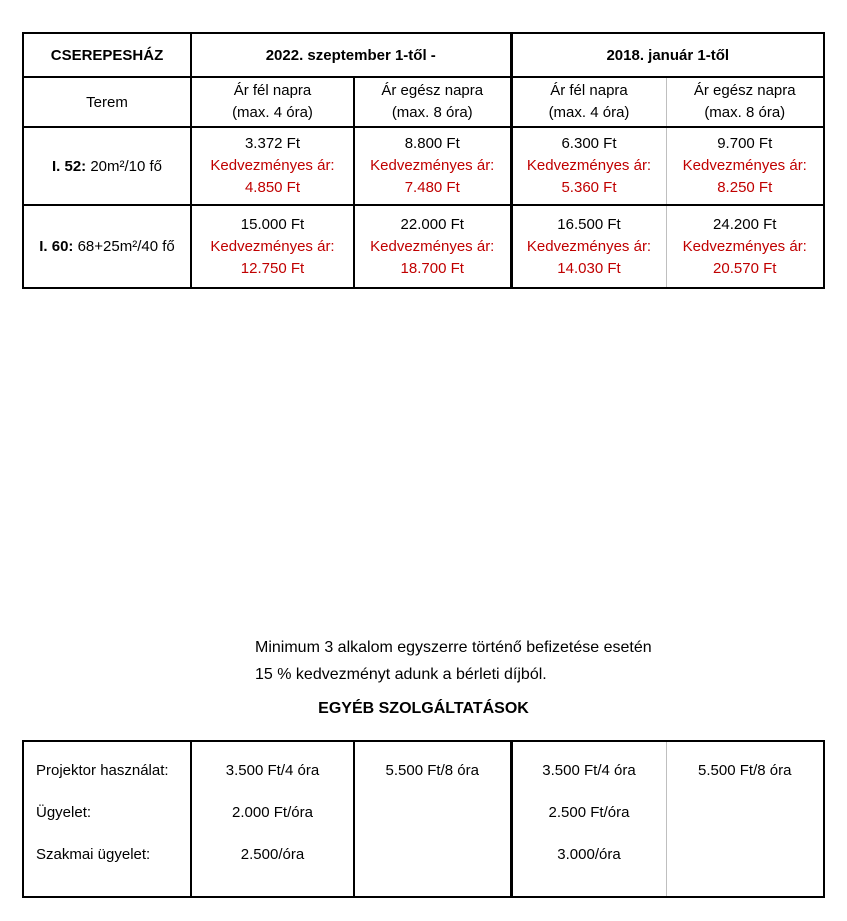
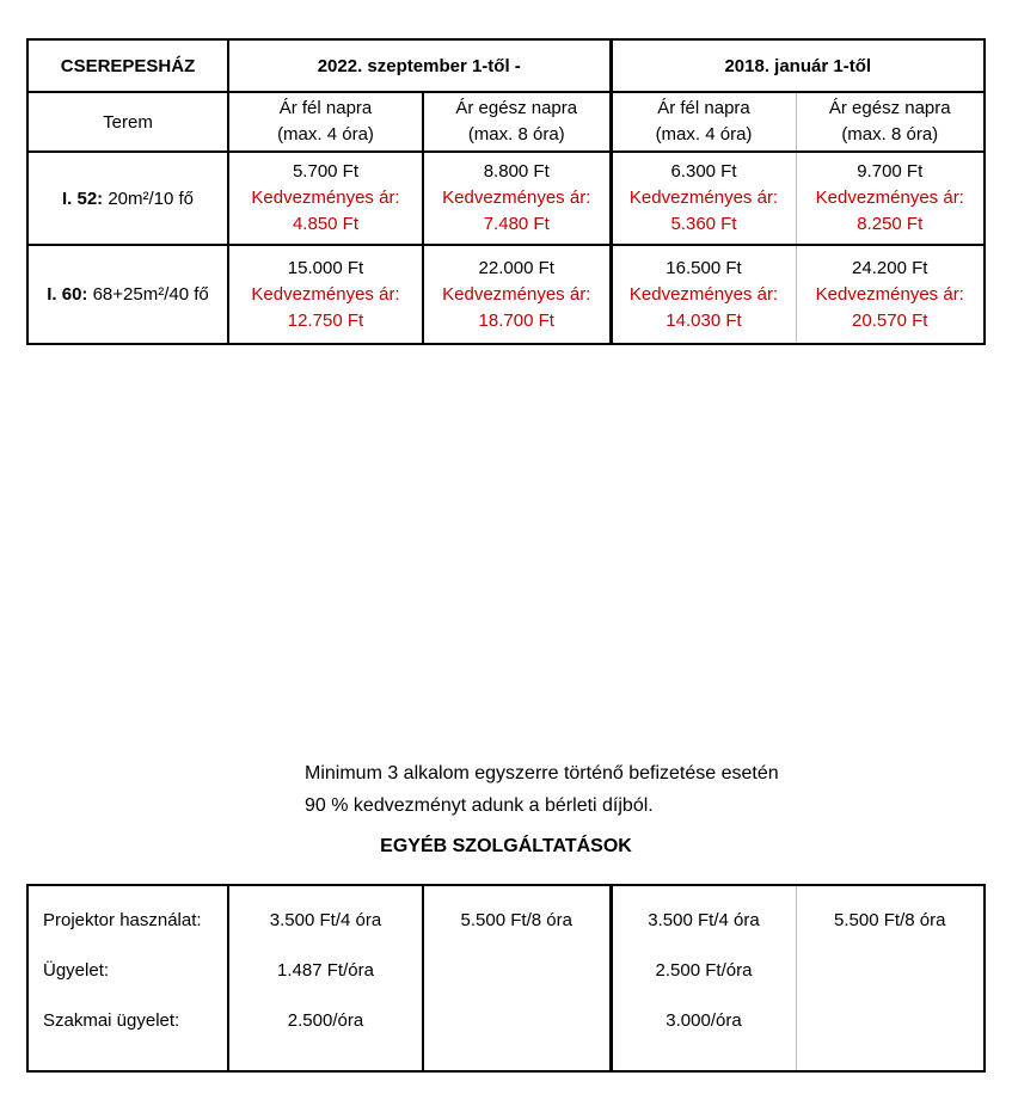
  CSEREPESHÁZ	2022. szeptember 1-től -	2018. január 1-től
  Terem	Ár fél napra (max. 4 óra)	Ár egész napra (max. 8 óra)	Ár fél napra (max. 4 óra)	Ár egész napra (max. 8 óra)
- I. 52: 20m²/10 fő	3.372 Ft Kedvezményes ár: 4.850 Ft	8.800 Ft Kedvezményes ár: 7.480 Ft	6.300 Ft Kedvezményes ár: 5.360 Ft	9.700 Ft Kedvezményes ár: 8.250 Ft
+ I. 52: 20m²/10 fő	5.700 Ft Kedvezményes ár: 4.850 Ft	8.800 Ft Kedvezményes ár: 7.480 Ft	6.300 Ft Kedvezményes ár: 5.360 Ft	9.700 Ft Kedvezményes ár: 8.250 Ft
  I. 60: 68+25m²/40 fő	15.000 Ft Kedvezményes ár: 12.750 Ft	22.000 Ft Kedvezményes ár: 18.700 Ft	16.500 Ft Kedvezményes ár: 14.030 Ft	24.200 Ft Kedvezményes ár: 20.570 Ft
  Minimum 3 alkalom egyszerre történő befizetése esetén
- 15 % kedvezményt adunk a bérleti díjból.
+ 90 % kedvezményt adunk a bérleti díjból.
  EGYÉB SZOLGÁLTATÁSOK
- Projektor használat: Ügyelet: Szakmai ügyelet:	3.500 Ft/4 óra 2.000 Ft/óra 2.500/óra	5.500 Ft/8 óra	3.500 Ft/4 óra 2.500 Ft/óra 3.000/óra	5.500 Ft/8 óra
+ Projektor használat: Ügyelet: Szakmai ügyelet:	3.500 Ft/4 óra 1.487 Ft/óra 2.500/óra	5.500 Ft/8 óra	3.500 Ft/4 óra 2.500 Ft/óra 3.000/óra	5.500 Ft/8 óra
